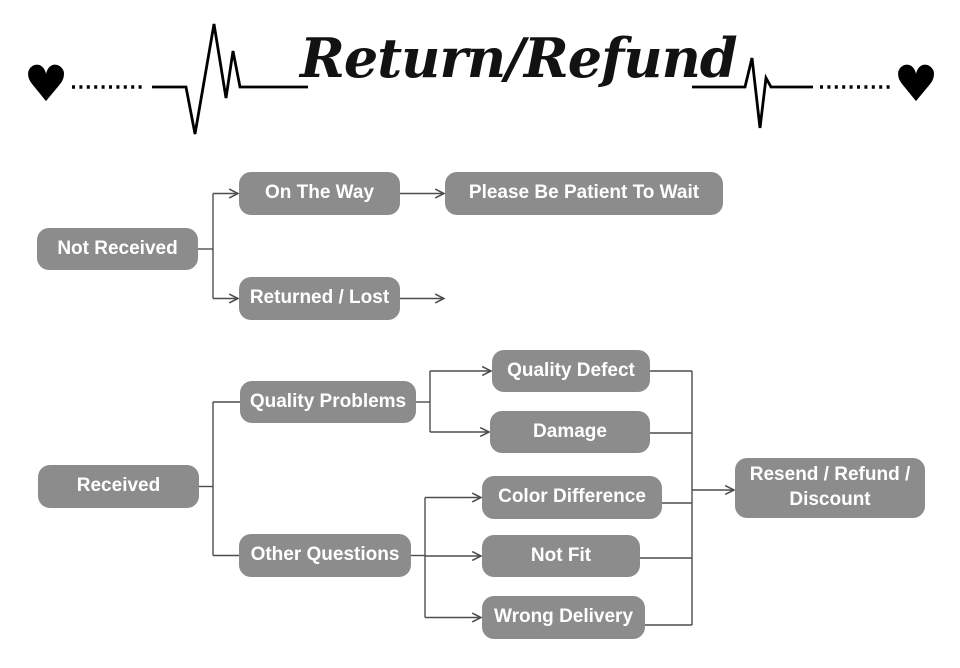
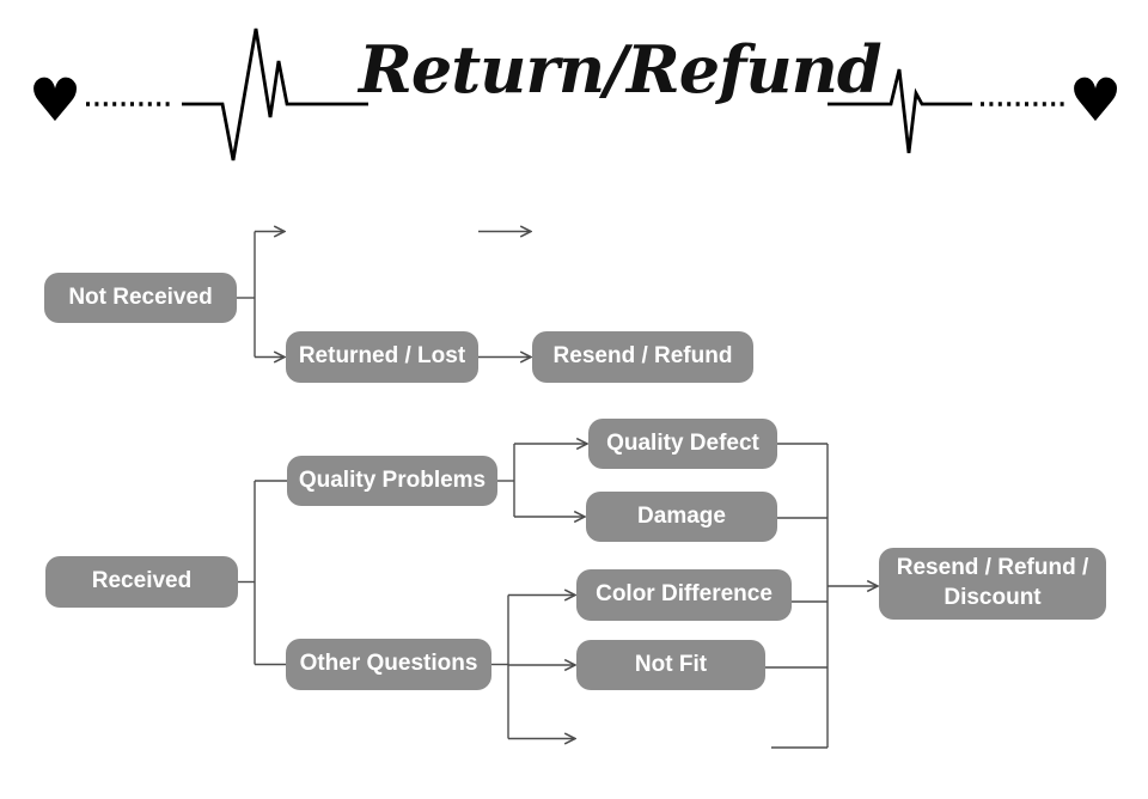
  ♥
  Return/Refund
  ♥
  Not Received
- On The Way
- Please Be Patient To Wait
  Returned / Lost
+ Resend / Refund
  Received
  Quality Problems
  Other Questions
  Quality Defect
  Damage
  Color Difference
  Not Fit
- Wrong Delivery
  Resend / Refund / Discount
